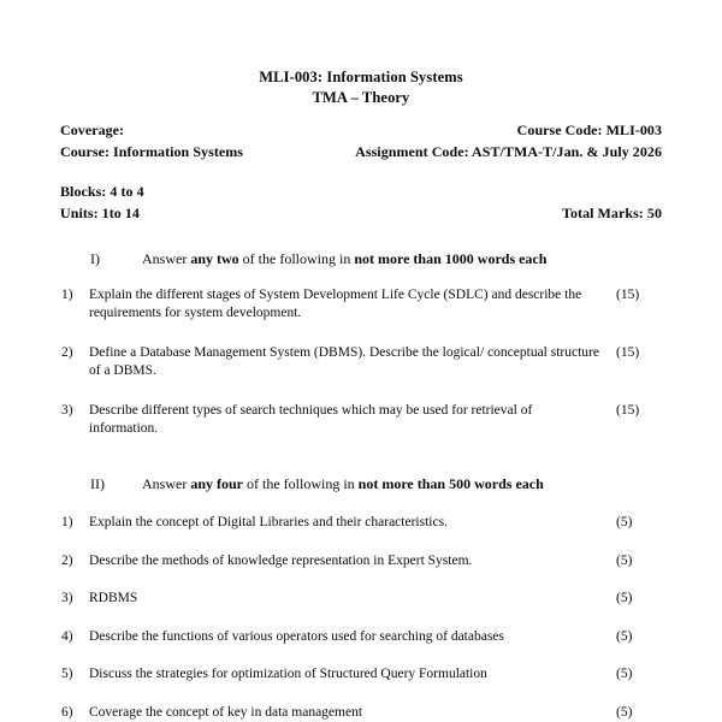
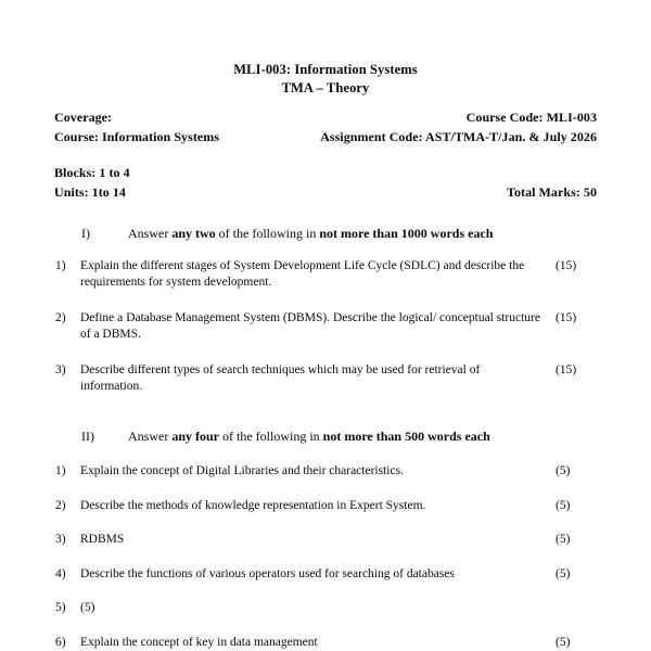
  MLI-003: Information Systems
  TMA – Theory
  Coverage:
  Course Code: MLI-003
  Course: Information Systems
  Assignment Code: AST/TMA-T/Jan. & July 2026
- Blocks: 4 to 4
+ Blocks: 1 to 4
  Units: 1to 14
  Total Marks: 50
  I)
  Answer any two of the following in not more than 1000 words each
  1)
  Explain the different stages of System Development Life Cycle (SDLC) and describe the requirements for system development.
  (15)
  2)
  Define a Database Management System (DBMS). Describe the logical/ conceptual structure of a DBMS.
  (15)
  3)
  Describe different types of search techniques which may be used for retrieval of information.
  (15)
  II)
  Answer any four of the following in not more than 500 words each
  1)
  Explain the concept of Digital Libraries and their characteristics.
  (5)
  2)
  Describe the methods of knowledge representation in Expert System.
  (5)
  3)
  RDBMS
  (5)
  4)
  Describe the functions of various operators used for searching of databases
  (5)
  5)
- Discuss the strategies for optimization of Structured Query Formulation
  (5)
  6)
- Coverage the concept of key in data management
+ Explain the concept of key in data management
  (5)
